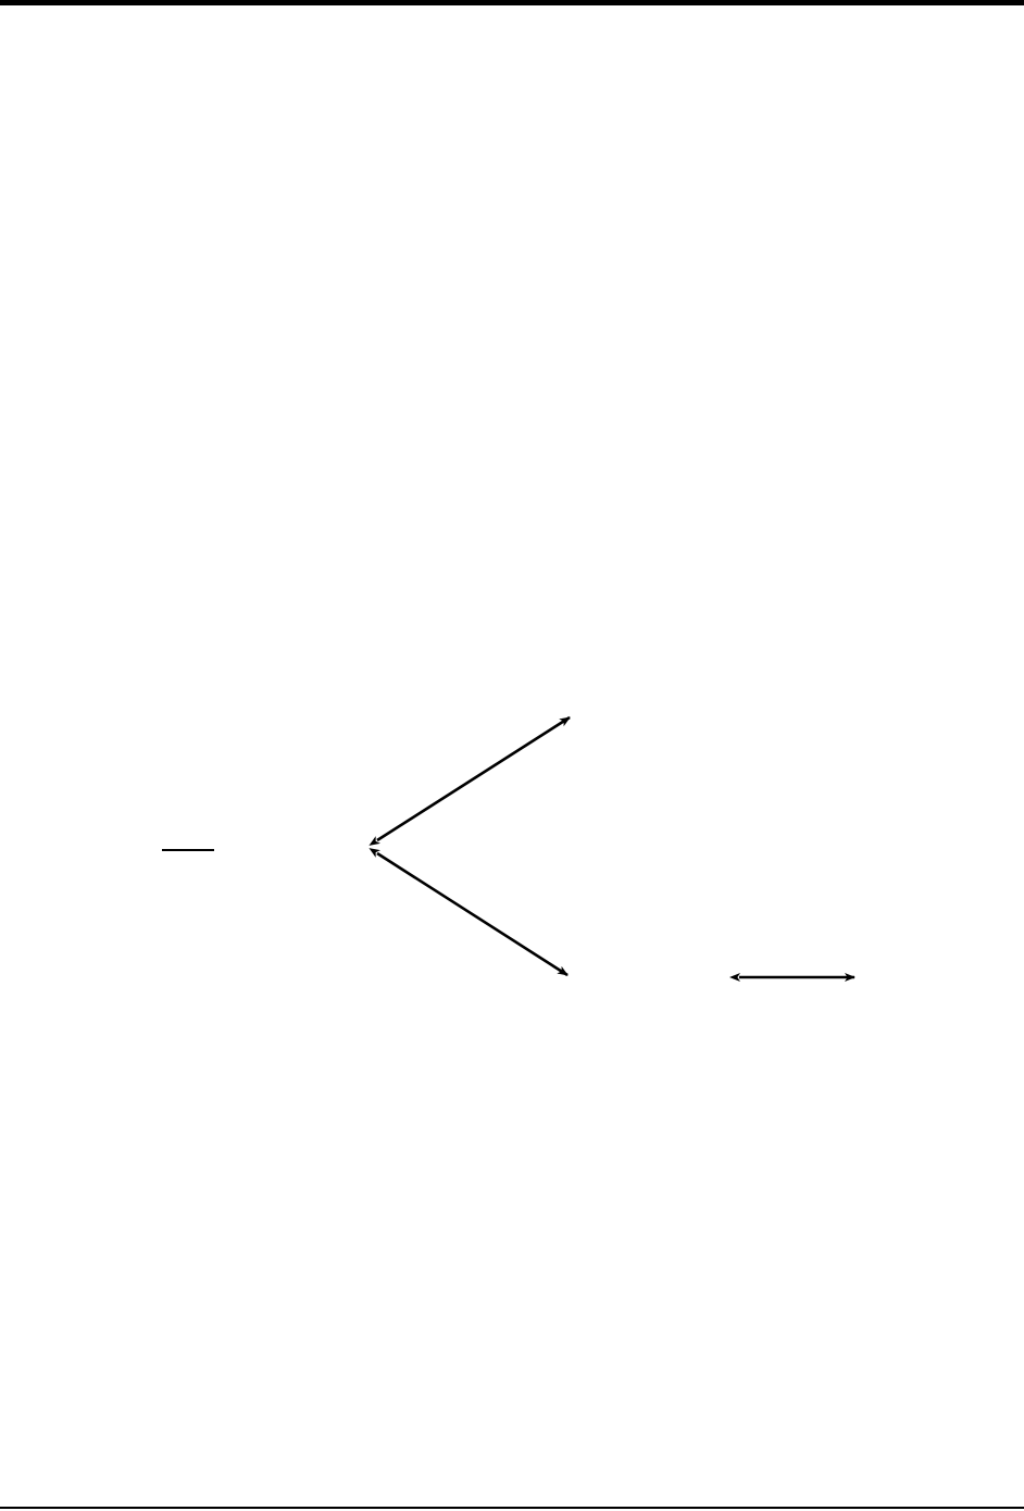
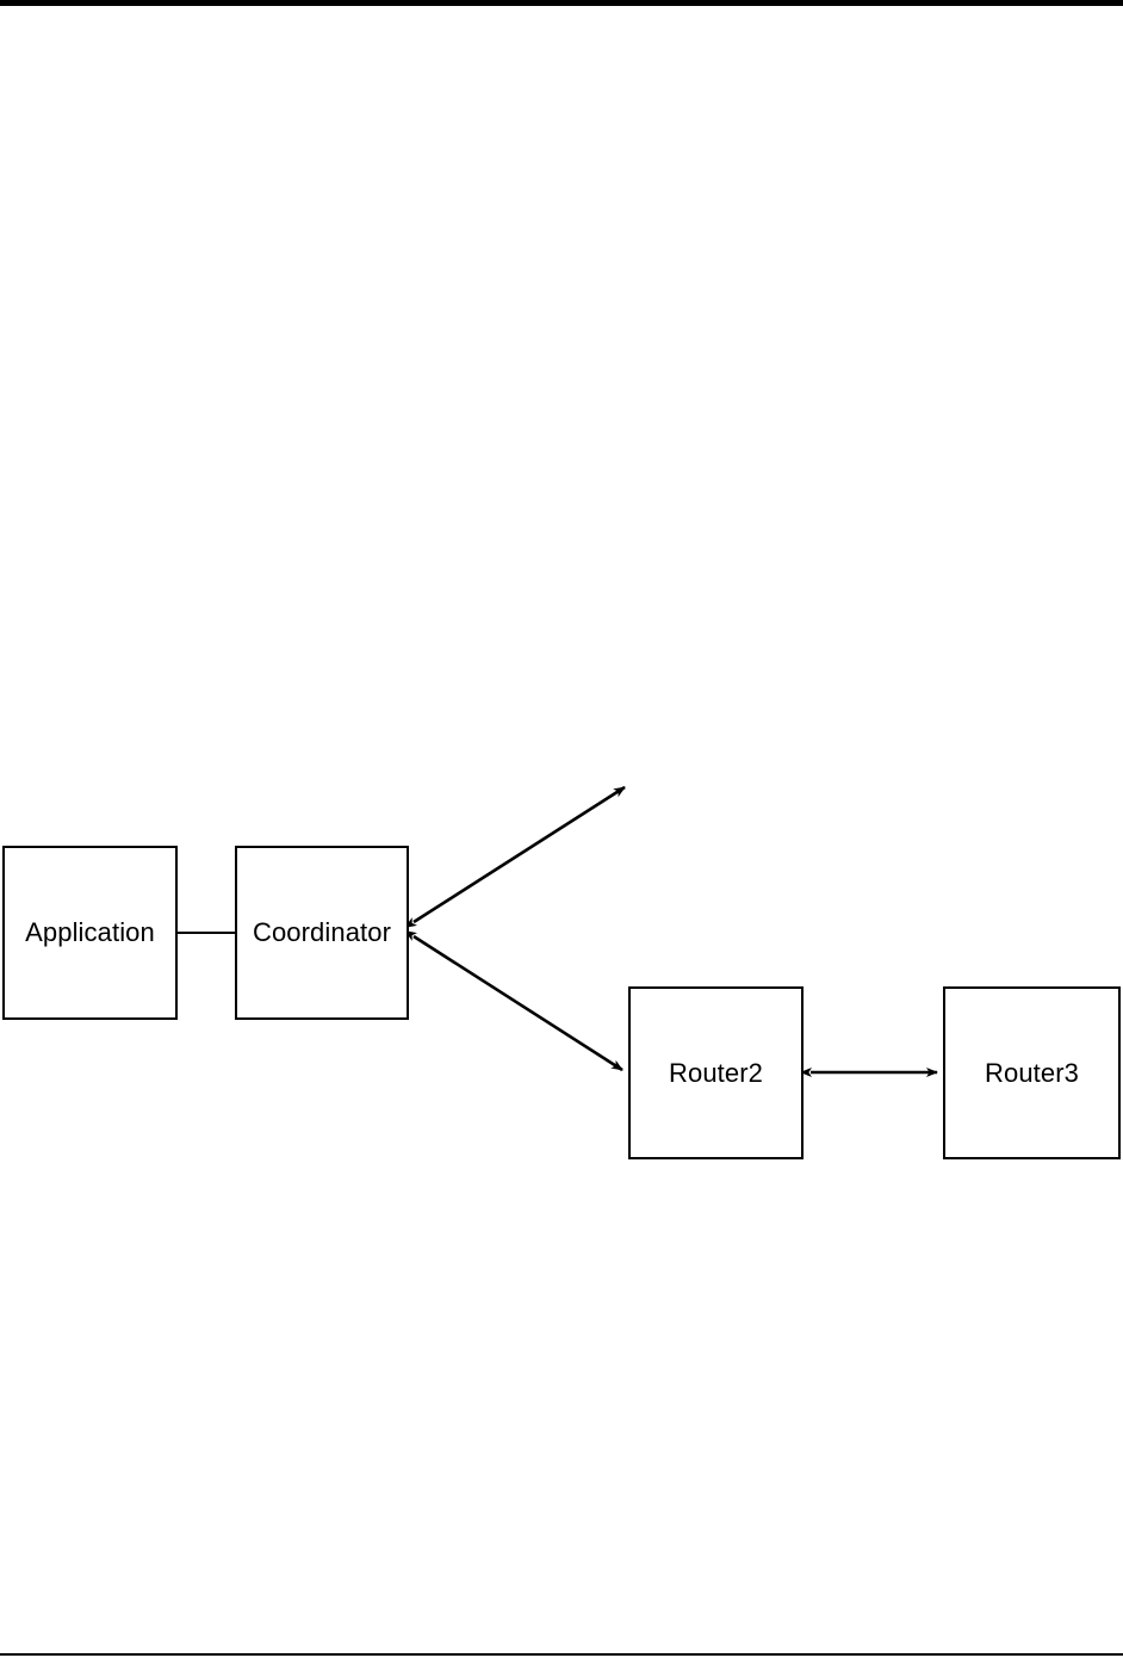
+ Application
+ Coordinator
+ Router2
+ Router3
